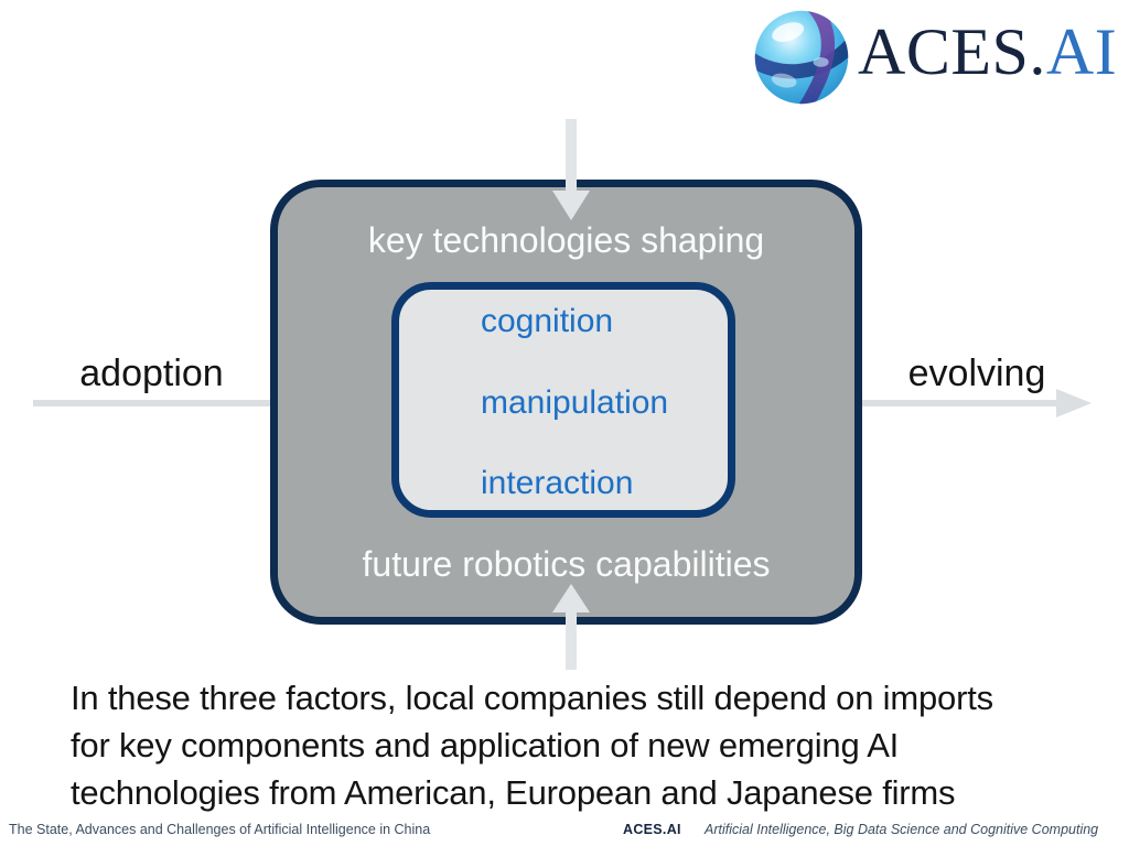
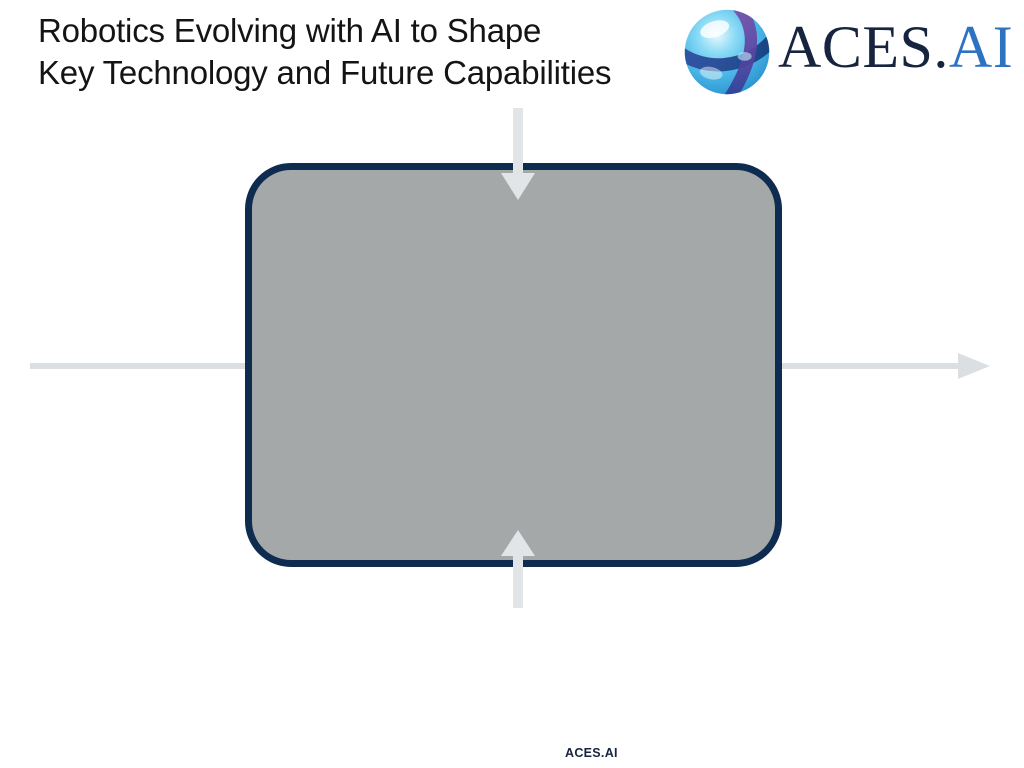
+ Robotics Evolving with AI to Shape
+ Key Technology and Future Capabilities
  ACES.AI
- adoption
- evolving
- key technologies shaping
- future robotics capabilities
- cognition
- manipulation
- interaction
- In these three factors, local companies still depend on imports
- for key components and application of new emerging AI
- technologies from American, European and Japanese firms
- The State, Advances and Challenges of Artificial Intelligence in China
  ACES.AI
- Artificial Intelligence, Big Data Science and Cognitive Computing
